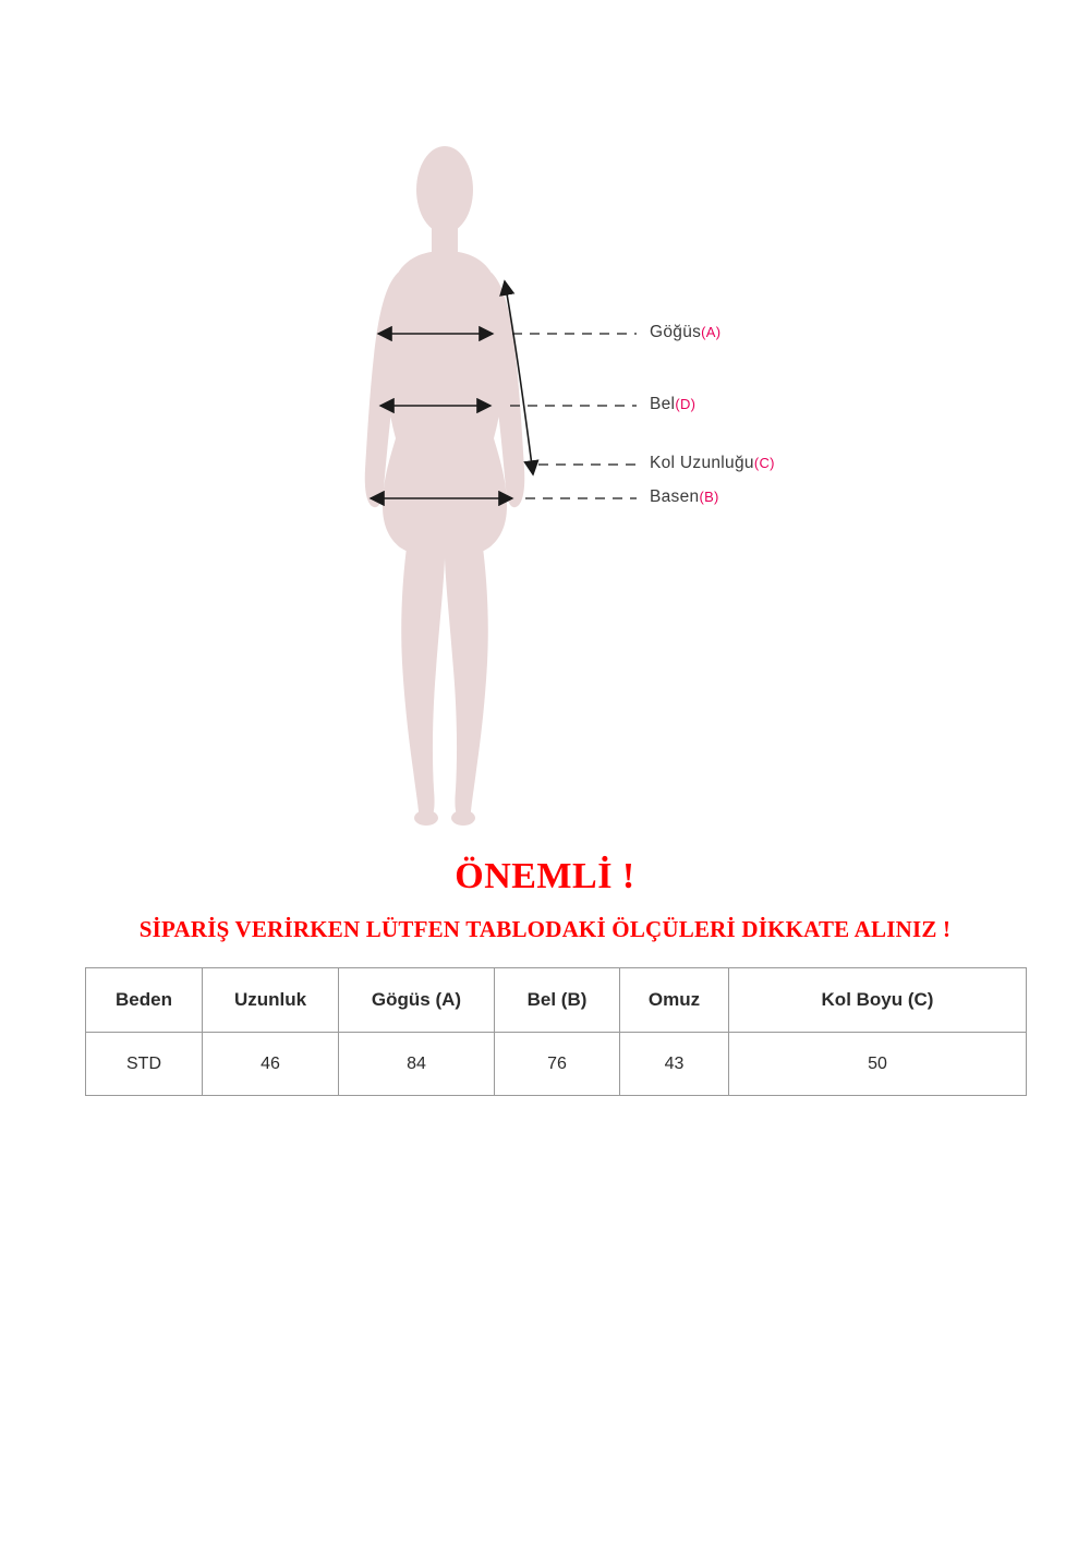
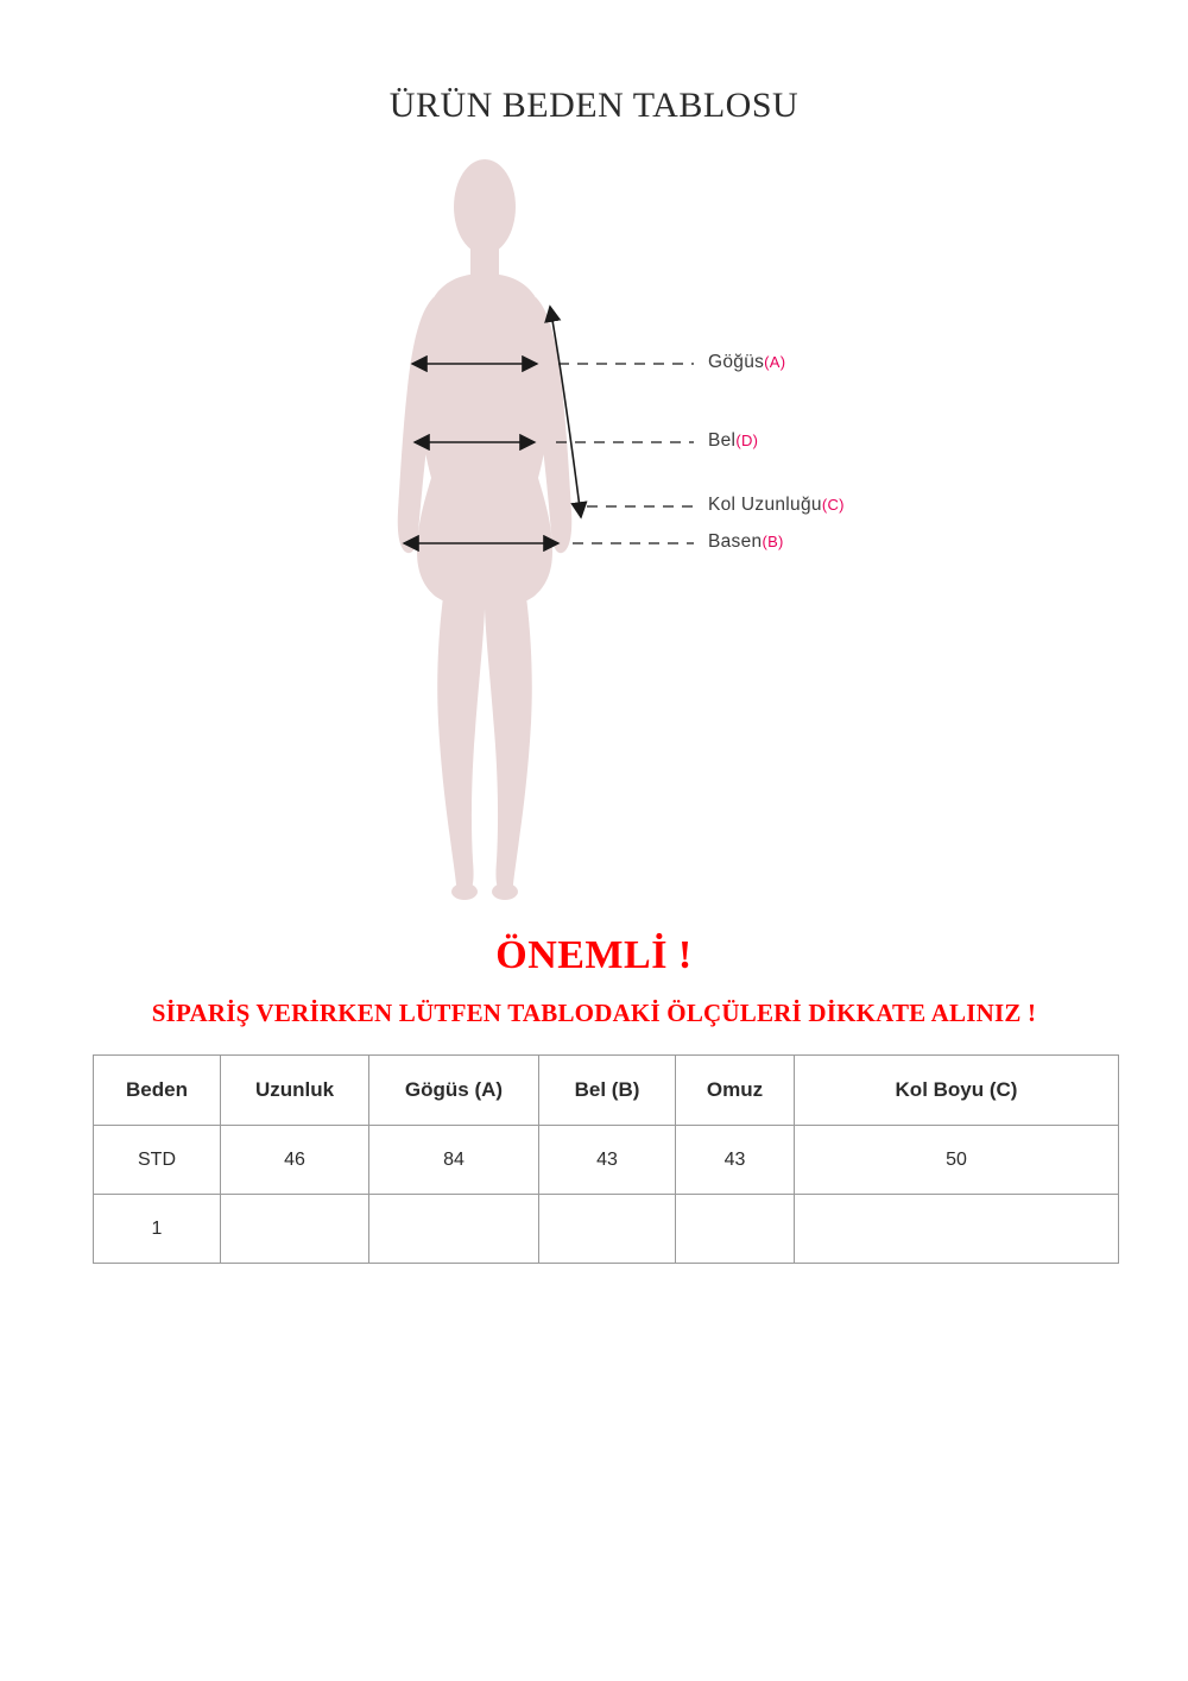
+ ÜRÜN BEDEN TABLOSU
  Göğüs(A)
  Bel(D)
  Kol Uzunluğu(C)
  Basen(B)
  ÖNEMLİ !
  SİPARİŞ VERİRKEN LÜTFEN TABLODAKİ ÖLÇÜLERİ DİKKATE ALINIZ !
  Beden	Uzunluk	Gögüs (A)	Bel (B)	Omuz	Kol Boyu (C)
- STD	46	84	76	43	50
+ STD	46	84	43	43	50
+ 1
